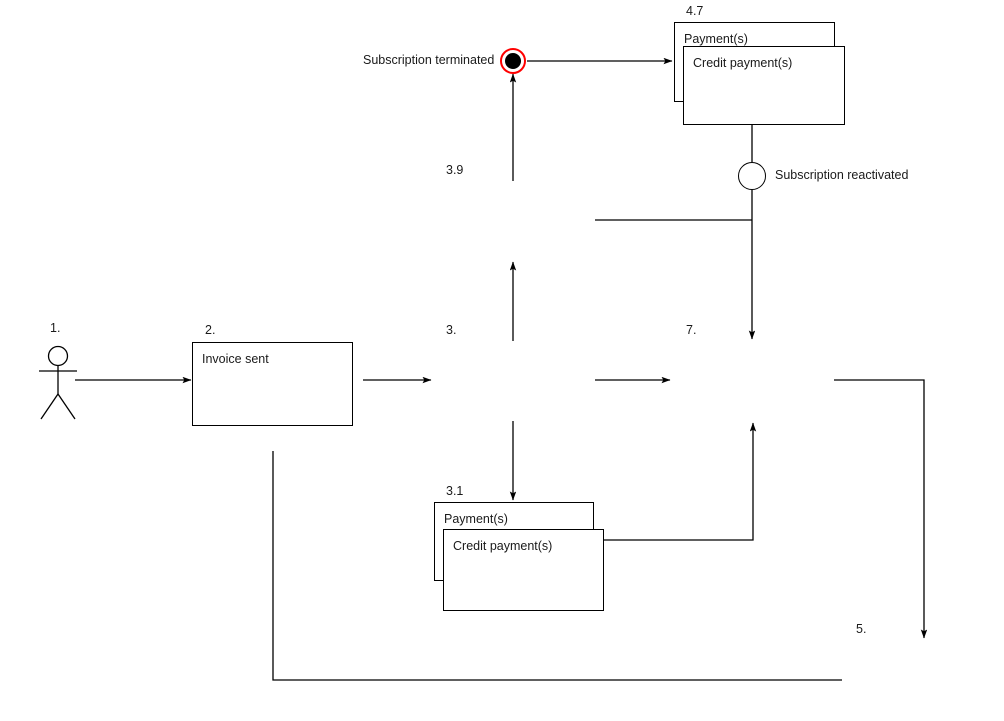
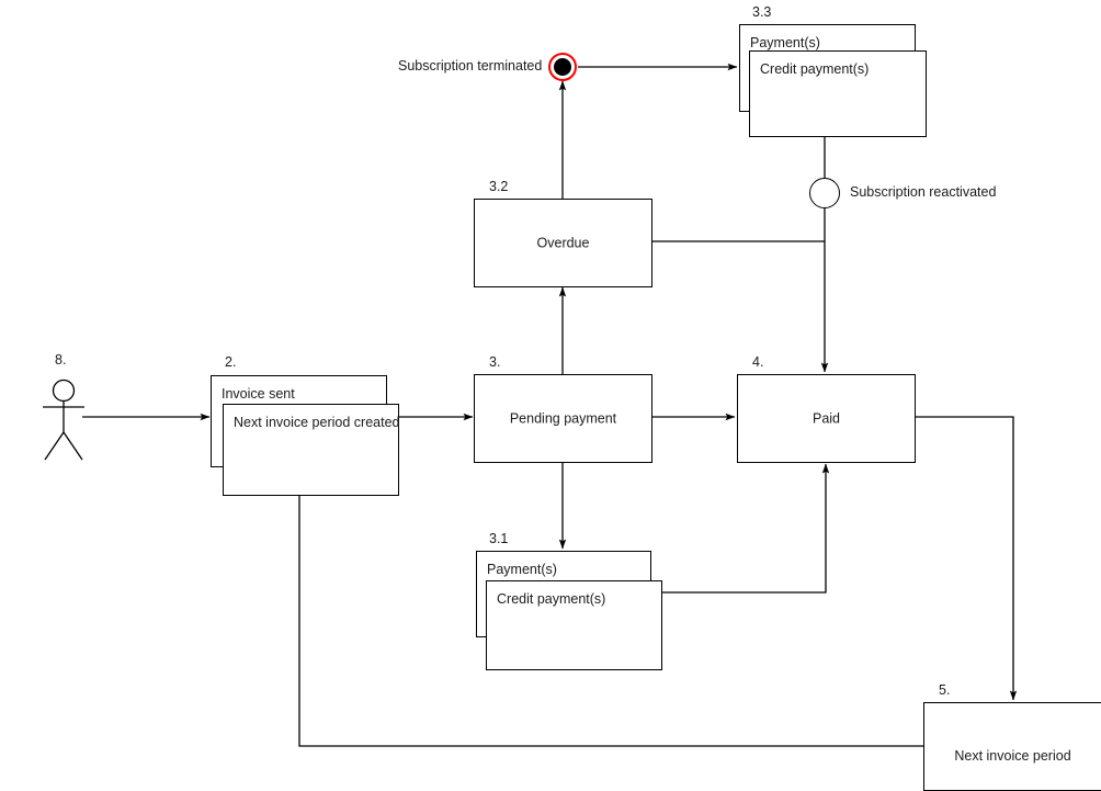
- 1.
+ 8.
  2.
  Invoice sent
+ Next invoice period created
  3.
+ Pending payment
  3.1
  Payment(s)
  Credit payment(s)
- 3.9
+ 3.2
+ Overdue
- 4.7
+ 3.3
  Payment(s)
  Credit payment(s)
- 7.
+ 4.
+ Paid
  5.
+ Next invoice period
  Subscription terminated
  Subscription reactivated
